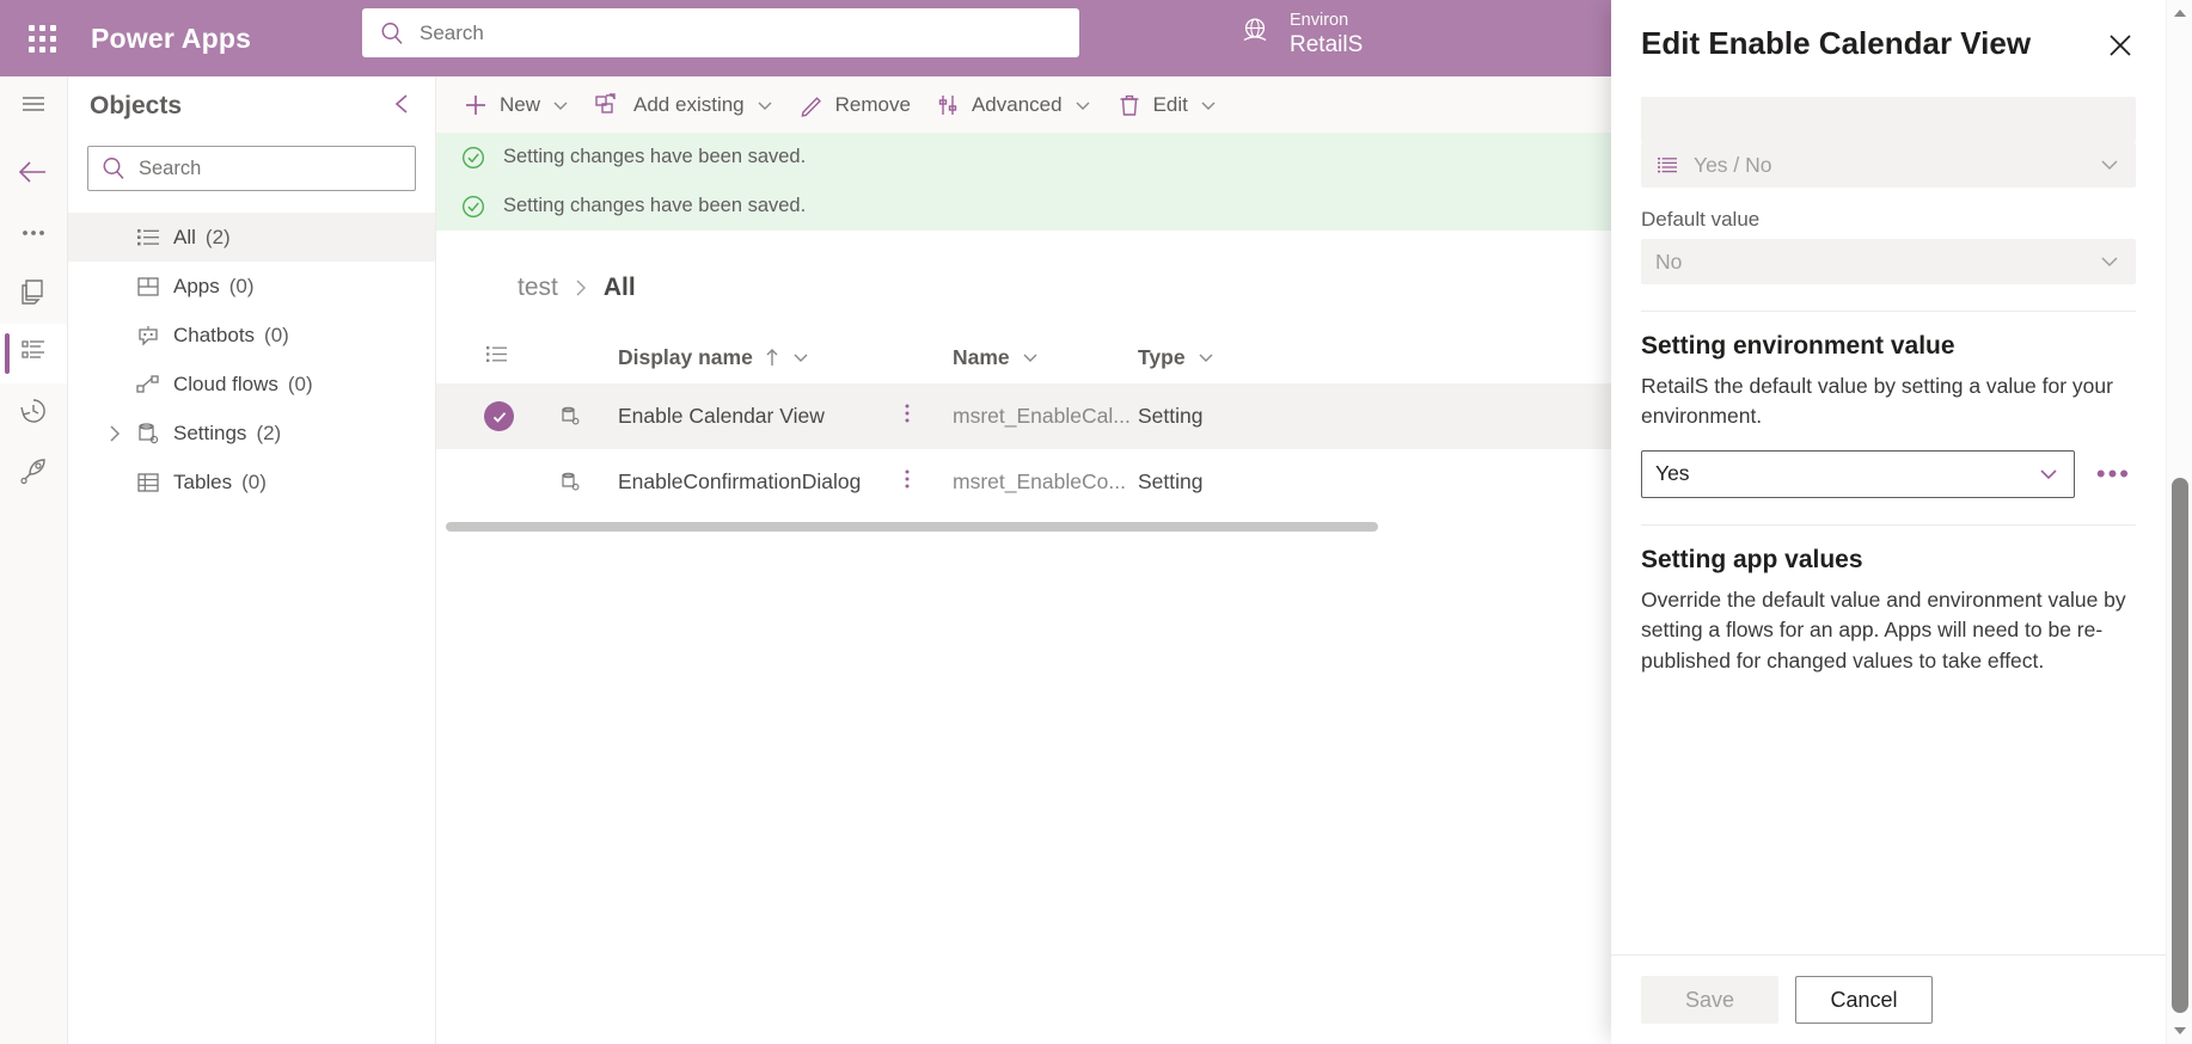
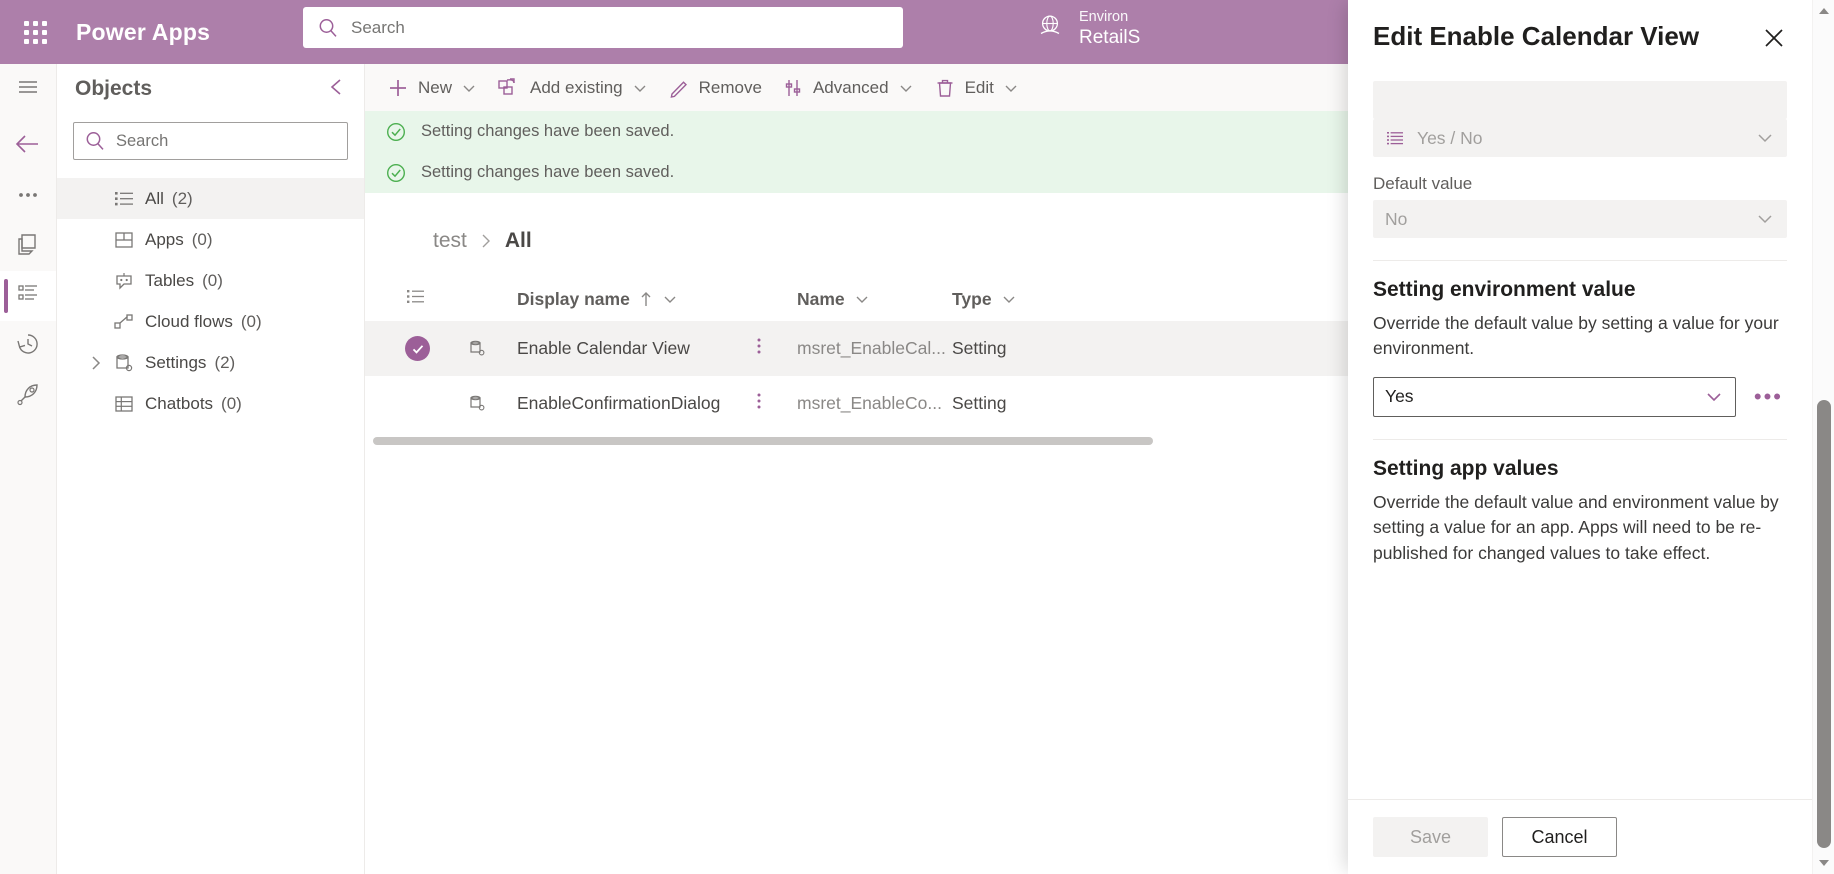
  Power Apps
  Search
  Environ
  RetailS
  Objects
  Search
  All
  (2)
  Apps
  (0)
- Chatbots
+ Tables
  (0)
  Cloud flows
  (0)
  Settings
  (2)
- Tables
+ Chatbots
  (0)
  New
  Add existing
  Remove
  Advanced
  Edit
  Setting changes have been saved.
  Setting changes have been saved.
  test
  All
  Display name
  Name
  Type
  Enable Calendar View
  msret_EnableCal...
  Setting
  EnableConfirmationDialog
  msret_EnableCo...
  Setting
  Edit Enable Calendar View
  Yes / No
  Default value
  No
  Setting environment value
- RetailS the default value by setting a value for your environment.
+ Override the default value by setting a value for your environment.
  Yes
  •••
  Setting app values
- Override the default value and environment value by setting a flows for an app. Apps will need to be re-published for changed values to take effect.
+ Override the default value and environment value by setting a value for an app. Apps will need to be re-published for changed values to take effect.
  Save
  Cancel
